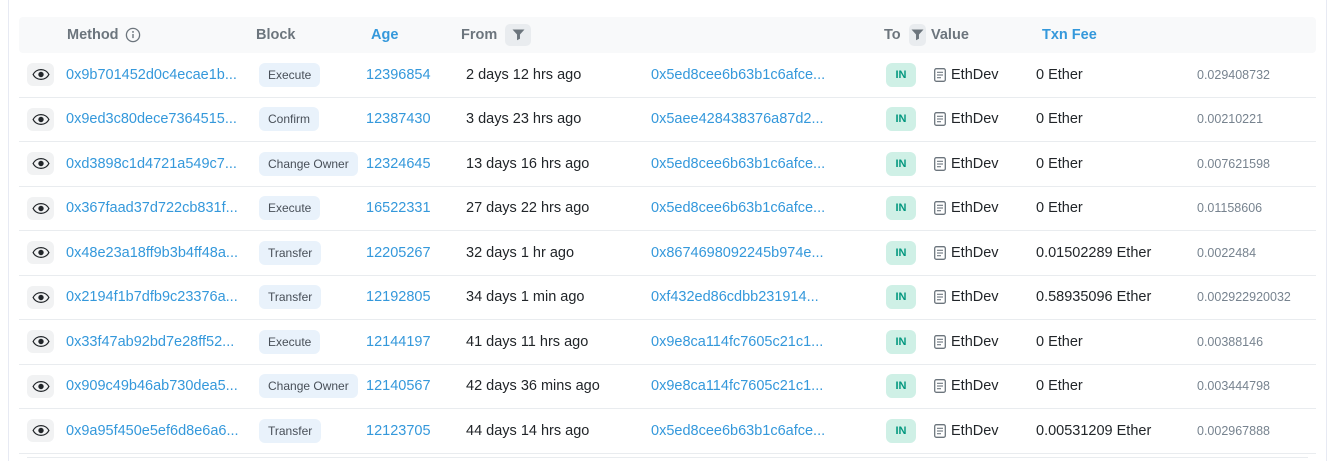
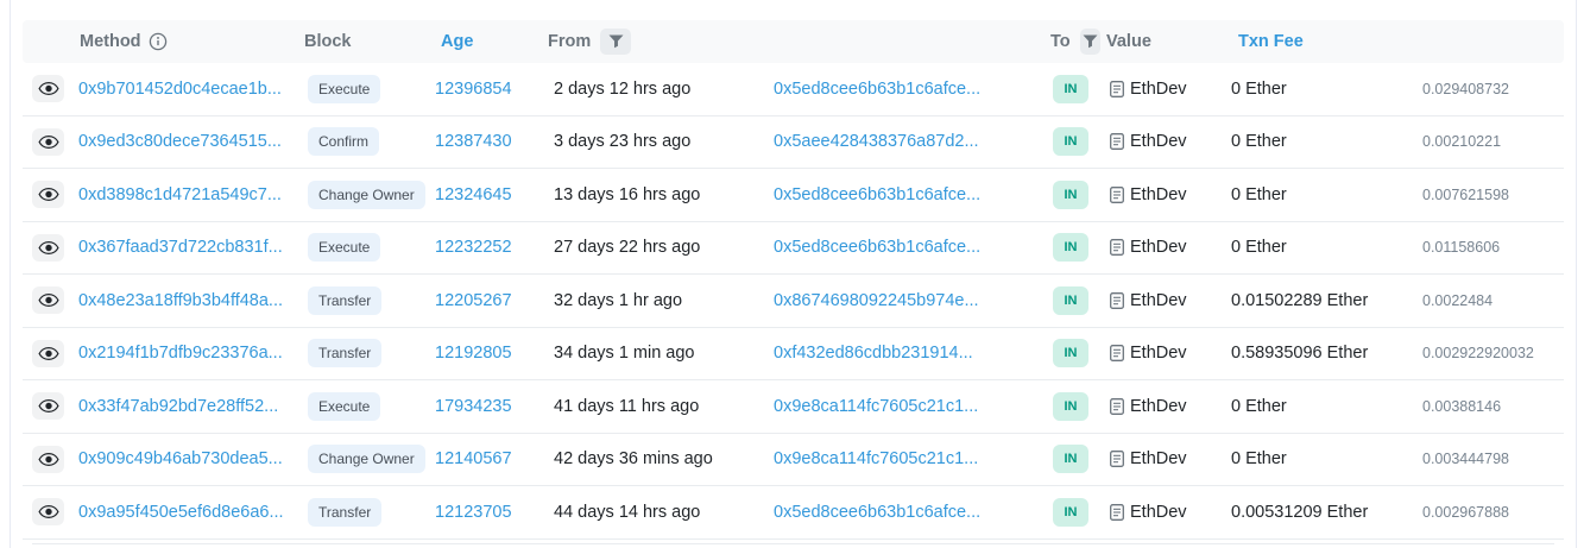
  Method
  Block
  Age
  From
  To
  Value
  Txn Fee
  0x9b701452d0c4ecae1b...
  Execute
  12396854
  2 days 12 hrs ago
  0x5ed8cee6b63b1c6afce...
  IN
  EthDev
  0 Ether
  0.029408732
  0x9ed3c80dece7364515...
  Confirm
  12387430
  3 days 23 hrs ago
  0x5aee428438376a87d2...
  IN
  EthDev
  0 Ether
  0.00210221
  0xd3898c1d4721a549c7...
  Change Owner
  12324645
  13 days 16 hrs ago
  0x5ed8cee6b63b1c6afce...
  IN
  EthDev
  0 Ether
  0.007621598
  0x367faad37d722cb831f...
  Execute
- 16522331
+ 12232252
  27 days 22 hrs ago
  0x5ed8cee6b63b1c6afce...
  IN
  EthDev
  0 Ether
  0.01158606
  0x48e23a18ff9b3b4ff48a...
  Transfer
  12205267
  32 days 1 hr ago
  0x8674698092245b974e...
  IN
  EthDev
  0.01502289 Ether
  0.0022484
  0x2194f1b7dfb9c23376a...
  Transfer
  12192805
  34 days 1 min ago
  0xf432ed86cdbb231914...
  IN
  EthDev
  0.58935096 Ether
  0.002922920032
  0x33f47ab92bd7e28ff52...
  Execute
- 12144197
+ 17934235
  41 days 11 hrs ago
  0x9e8ca114fc7605c21c1...
  IN
  EthDev
  0 Ether
  0.00388146
  0x909c49b46ab730dea5...
  Change Owner
  12140567
  42 days 36 mins ago
  0x9e8ca114fc7605c21c1...
  IN
  EthDev
  0 Ether
  0.003444798
  0x9a95f450e5ef6d8e6a6...
  Transfer
  12123705
  44 days 14 hrs ago
  0x5ed8cee6b63b1c6afce...
  IN
  EthDev
  0.00531209 Ether
  0.002967888
